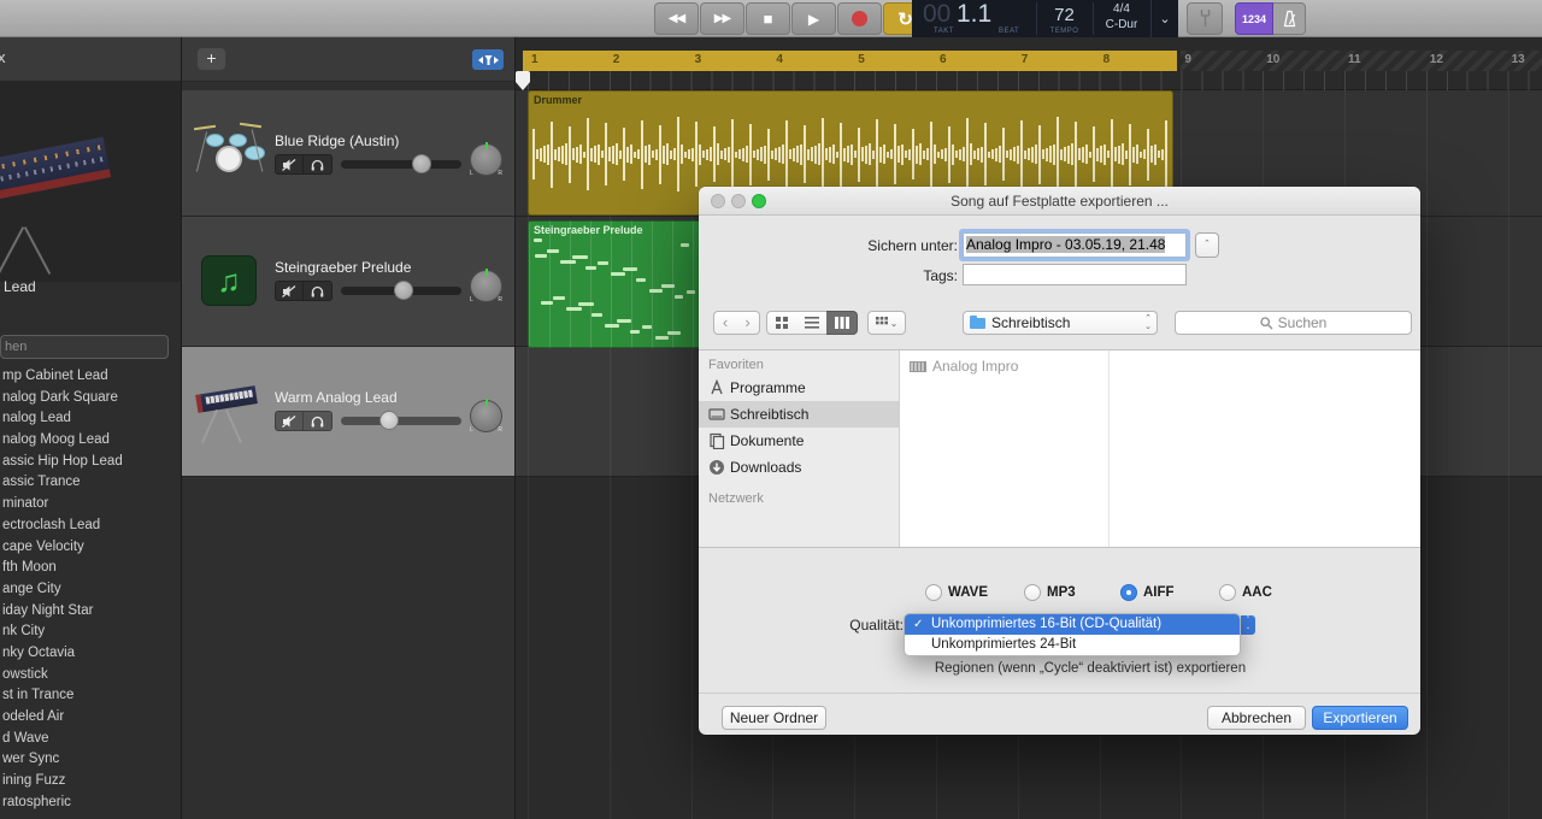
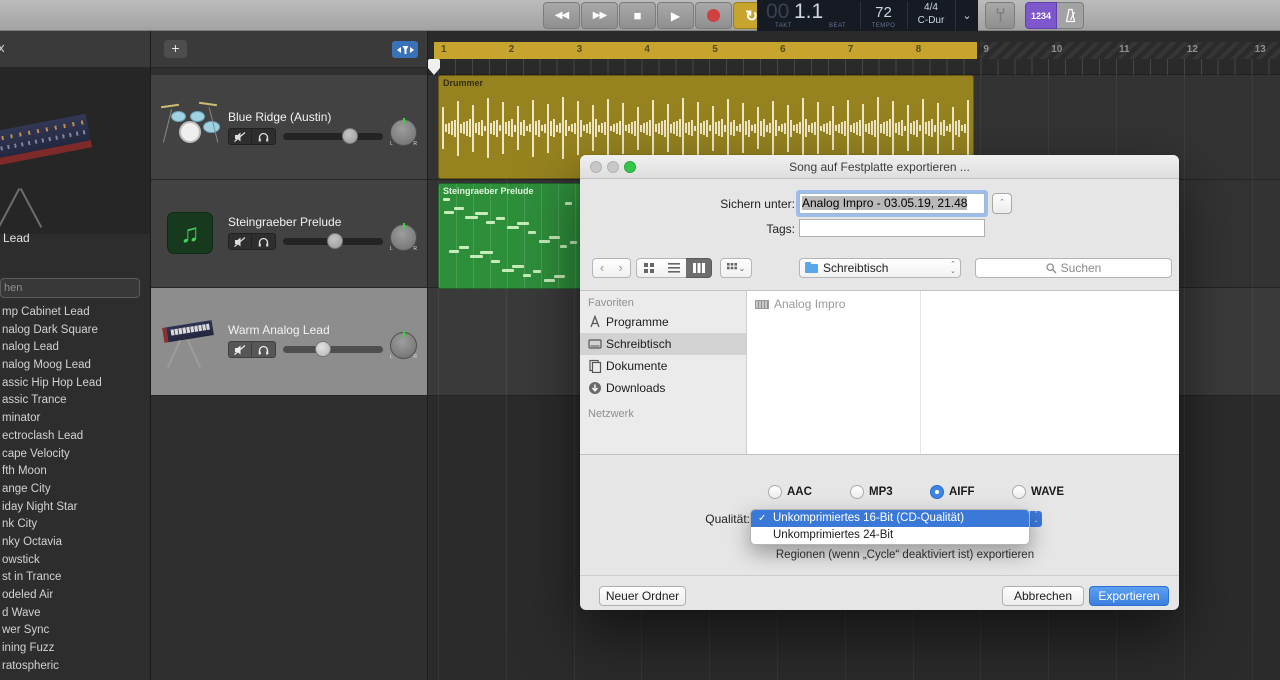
  ◀◀
  ▶▶
  ■
  ▶
  ↻
  00
  1.1
  72
  4/4
  C-Dur
  ⌄
  1234
  x
  Lead
  hen
  mp Cabinet Lead
  nalog Dark Square
  nalog Lead
  nalog Moog Lead
  assic Hip Hop Lead
  assic Trance
  minator
  ectroclash Lead
  cape Velocity
  fth Moon
  ange City
  iday Night Star
  nk City
  nky Octavia
  owstick
  st in Trance
  odeled Air
  d Wave
  wer Sync
  ining Fuzz
  ratospheric
  +
  Blue Ridge (Austin)
  ♫
  Steingraeber Prelude
  Warm Analog Lead
  1
  2
  3
  4
  5
  6
  7
  8
  9
  10
  11
  12
  13
  Drummer
  Steingraeber Prelude
  Song auf Festplatte exportieren ...
  Sichern unter:
  Analog Impro - 03.05.19, 21.48
  ˆ
  Tags:
  ‹
  ›
  ⌄
  Schreibtisch
  Suchen
  Favoriten
  Programme
  Schreibtisch
  Dokumente
  Downloads
  Netzwerk
  Analog Impro
- WAVE
+ AAC
  MP3
  AIFF
- AAC
+ WAVE
  Qualität:
  Regionen (wenn „Cycle“ deaktiviert ist) exportieren
  ✓
  Unkomprimiertes 16-Bit (CD-Qualität)
  Unkomprimiertes 24-Bit
  Neuer Ordner
  Abbrechen
  Exportieren
